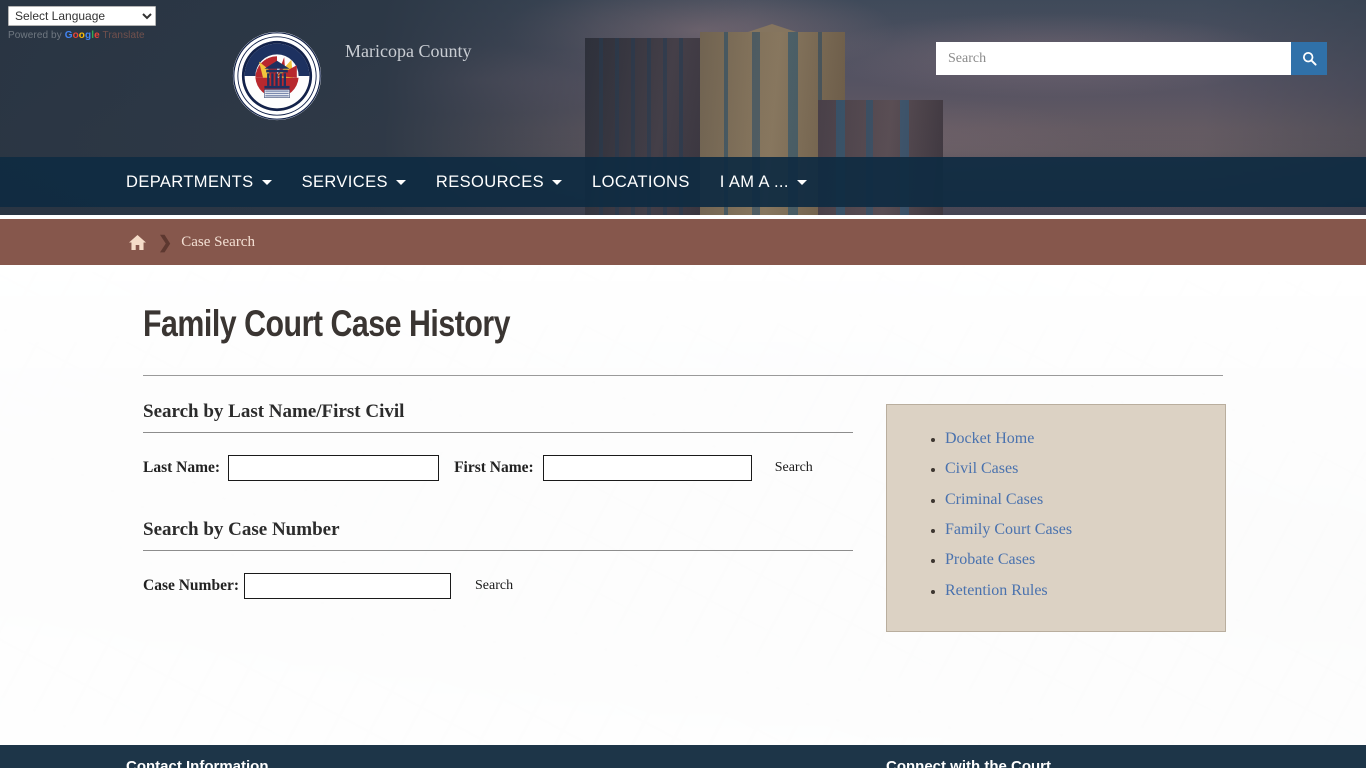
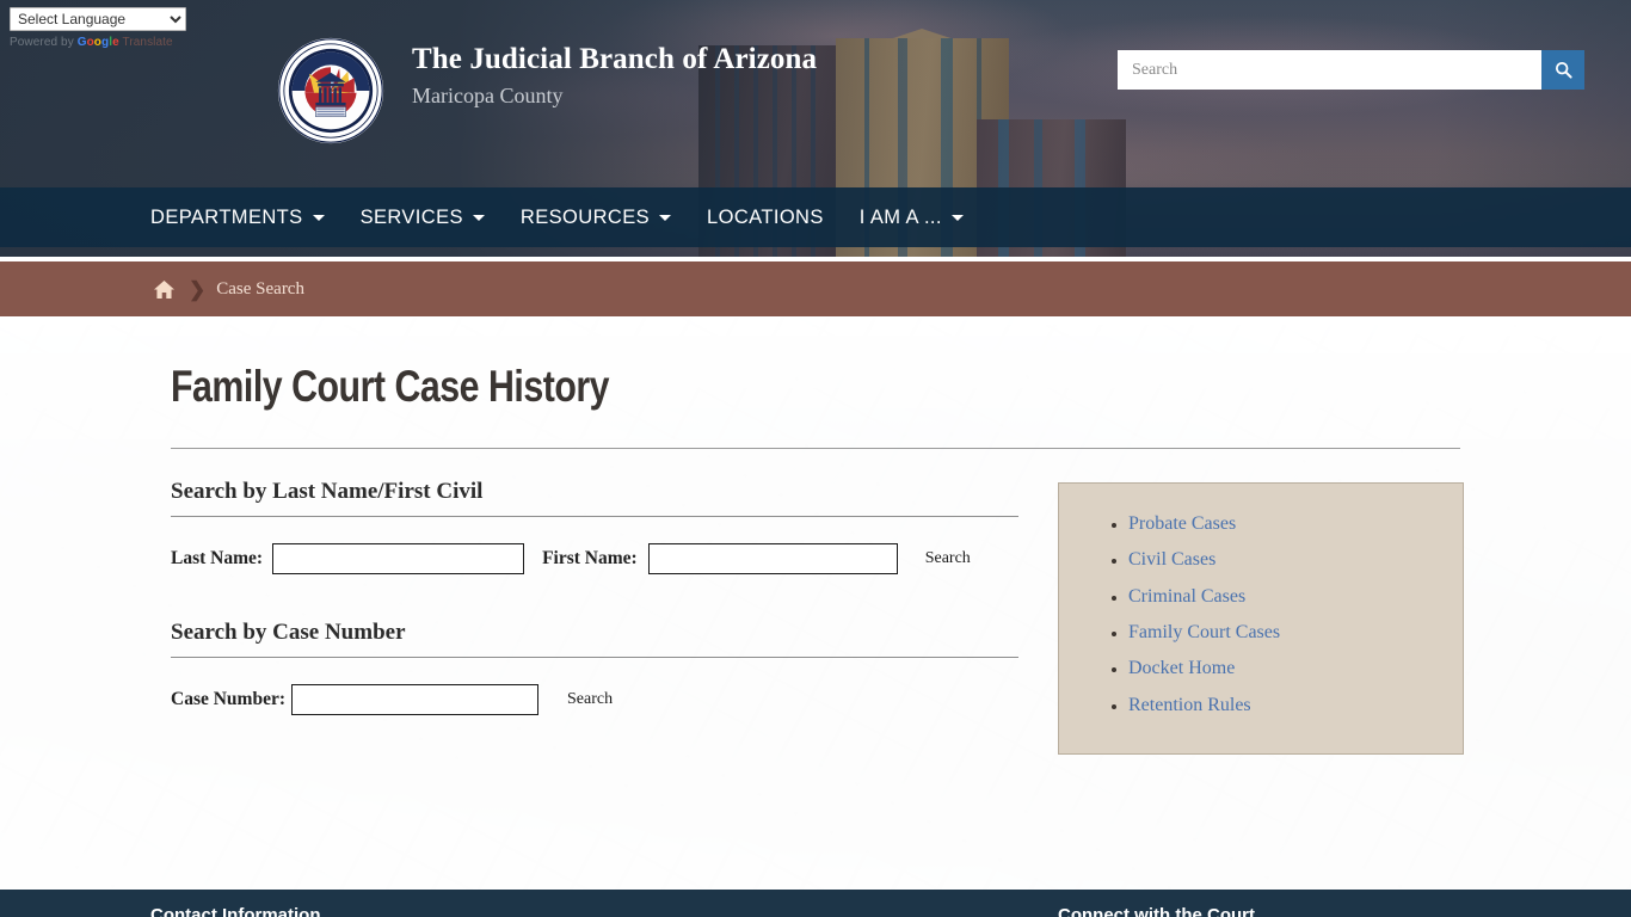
  Select Language
  Powered by Google Translate
+ The Judicial Branch of Arizona
  Maricopa County
  Search
  DEPARTMENTS
  SERVICES
  RESOURCES
  LOCATIONS
  I AM A ...
  ❯
  Case Search
  Family Court Case History
  Search by Last Name/First Civil
  Last Name:
  First Name:
  Search
  Search by Case Number
  Case Number:
  Search
- Docket Home
+ Probate Cases
  Civil Cases
  Criminal Cases
  Family Court Cases
- Probate Cases
+ Docket Home
  Retention Rules
  Contact Information
  Connect with the Court
